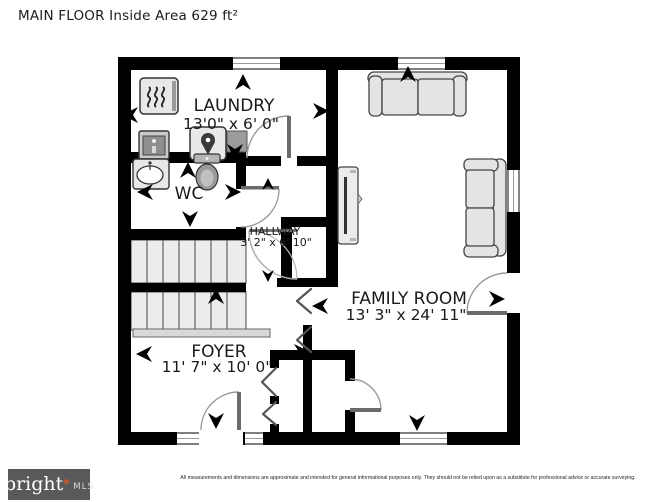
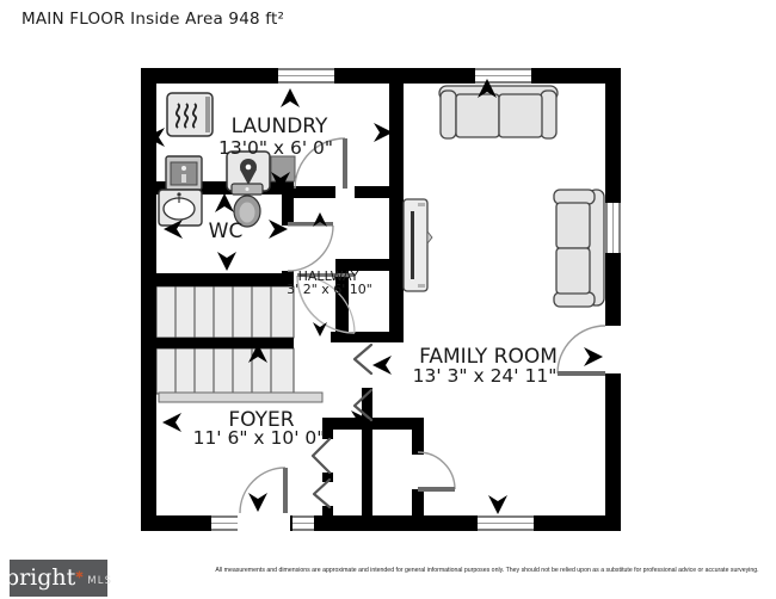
- MAIN FLOOR Inside Area 629 ft²
+ MAIN FLOOR Inside Area 948 ft²
  LAUNDRY
  13'0" x 6' 0"
  WC
  HALLWAY
  3' 2" x 6' 10"
  FAMILY ROOM
  13' 3" x 24' 11"
  FOYER
- 11' 7" x 10' 0"
+ 11' 6" x 10' 0"
  bright
  MLS
